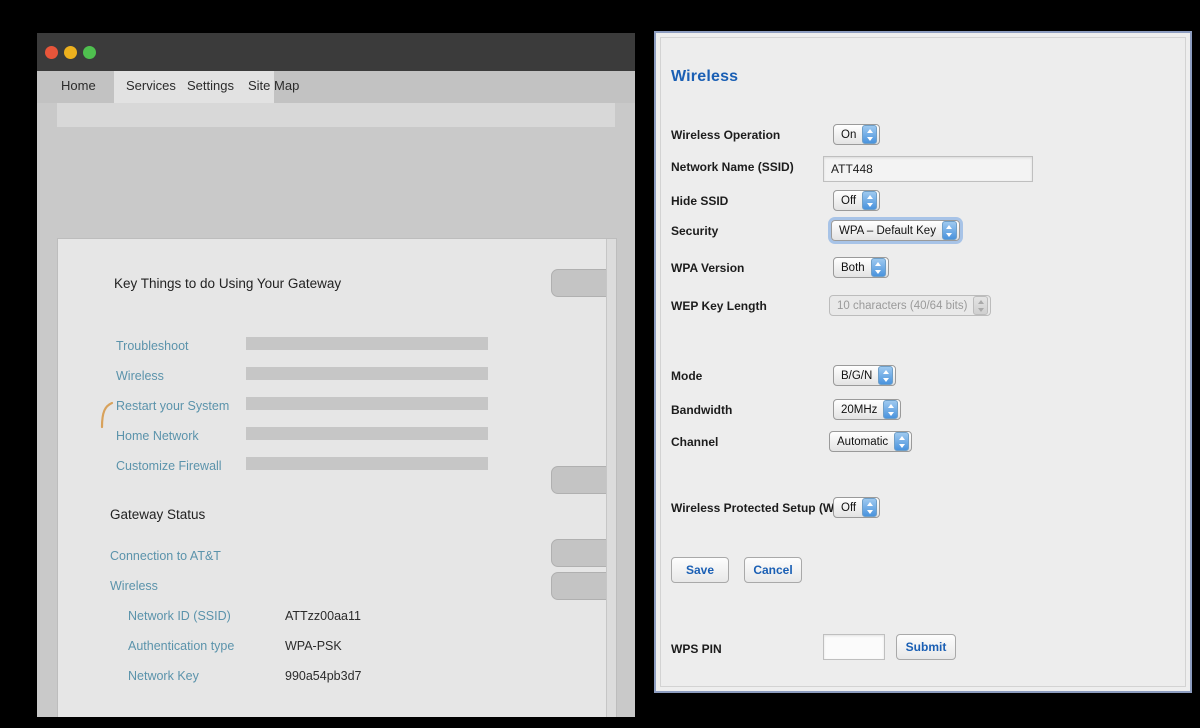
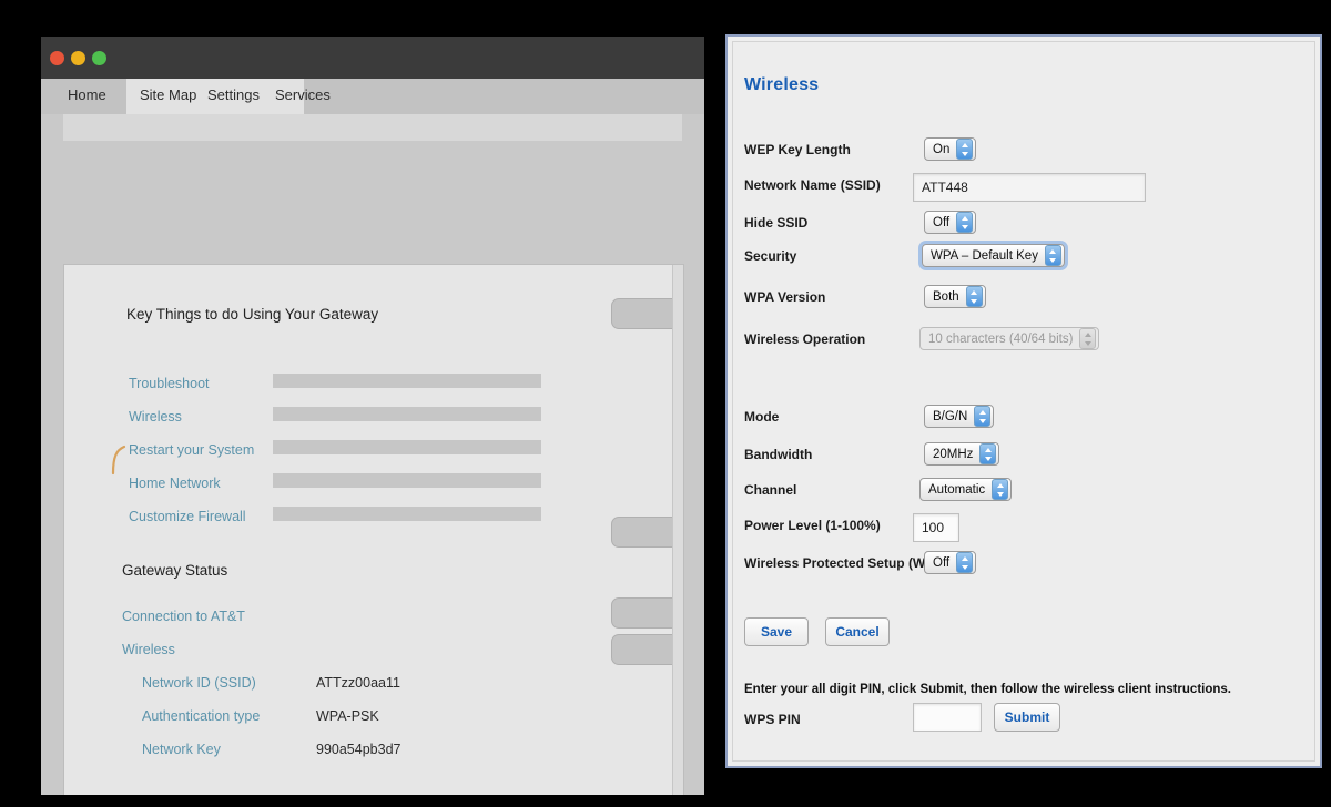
  Home
- Services
+ Site Map
  Settings
- Site Map
+ Services
  Key Things to do Using Your Gateway
  Troubleshoot
  Wireless
  Restart your System
  Home Network
  Customize Firewall
  Gateway Status
  Connection to AT&T
  Wireless
  Network ID (SSID)
  ATTzz00aa11
  Authentication type
  WPA-PSK
  Network Key
  990a54pb3d7
  Wireless
- Wireless Operation
+ WEP Key Length
  On
  Network Name (SSID)
  ATT448
  Hide SSID
  Off
  Security
  WPA – Default Key
  WPA Version
  Both
- WEP Key Length
+ Wireless Operation
  10 characters (40/64 bits)
  Mode
  B/G/N
  Bandwidth
  20MHz
  Channel
  Automatic
+ Power Level (1-100%)
+ 100
  Wireless Protected Setup (W
  Off
  Save
  Cancel
+ Enter your all digit PIN, click Submit, then follow the wireless client instructions.
  WPS PIN
  Submit
